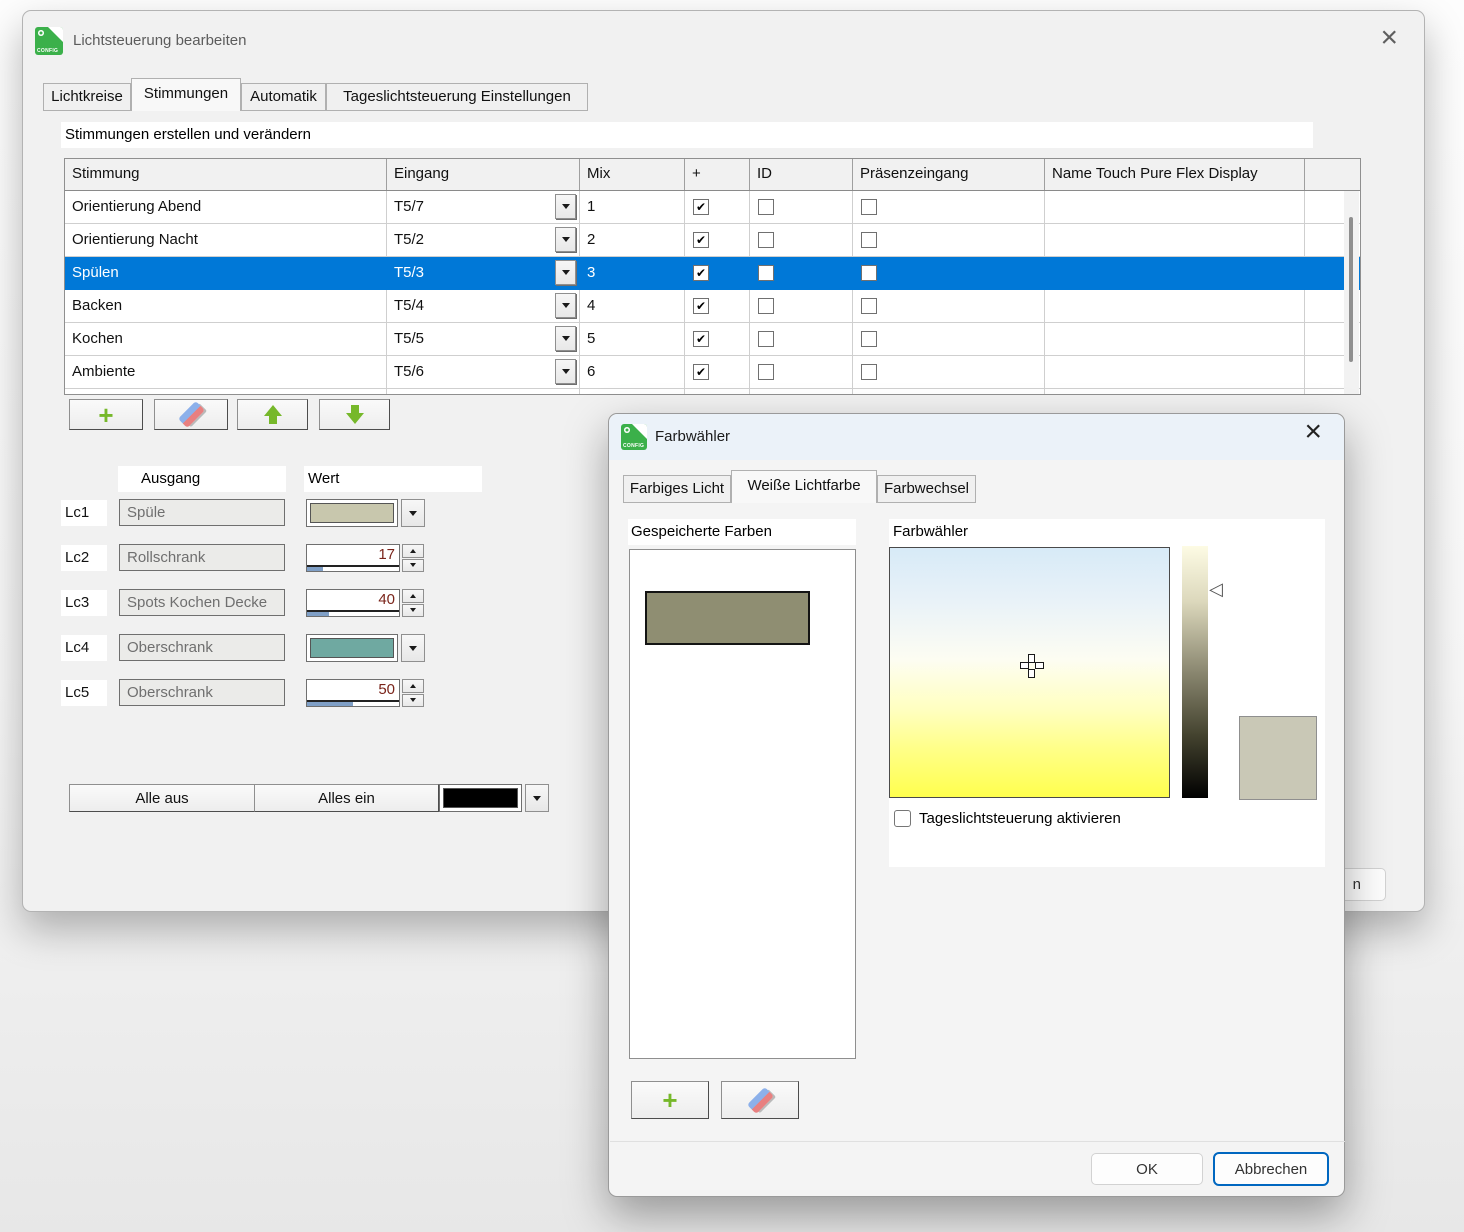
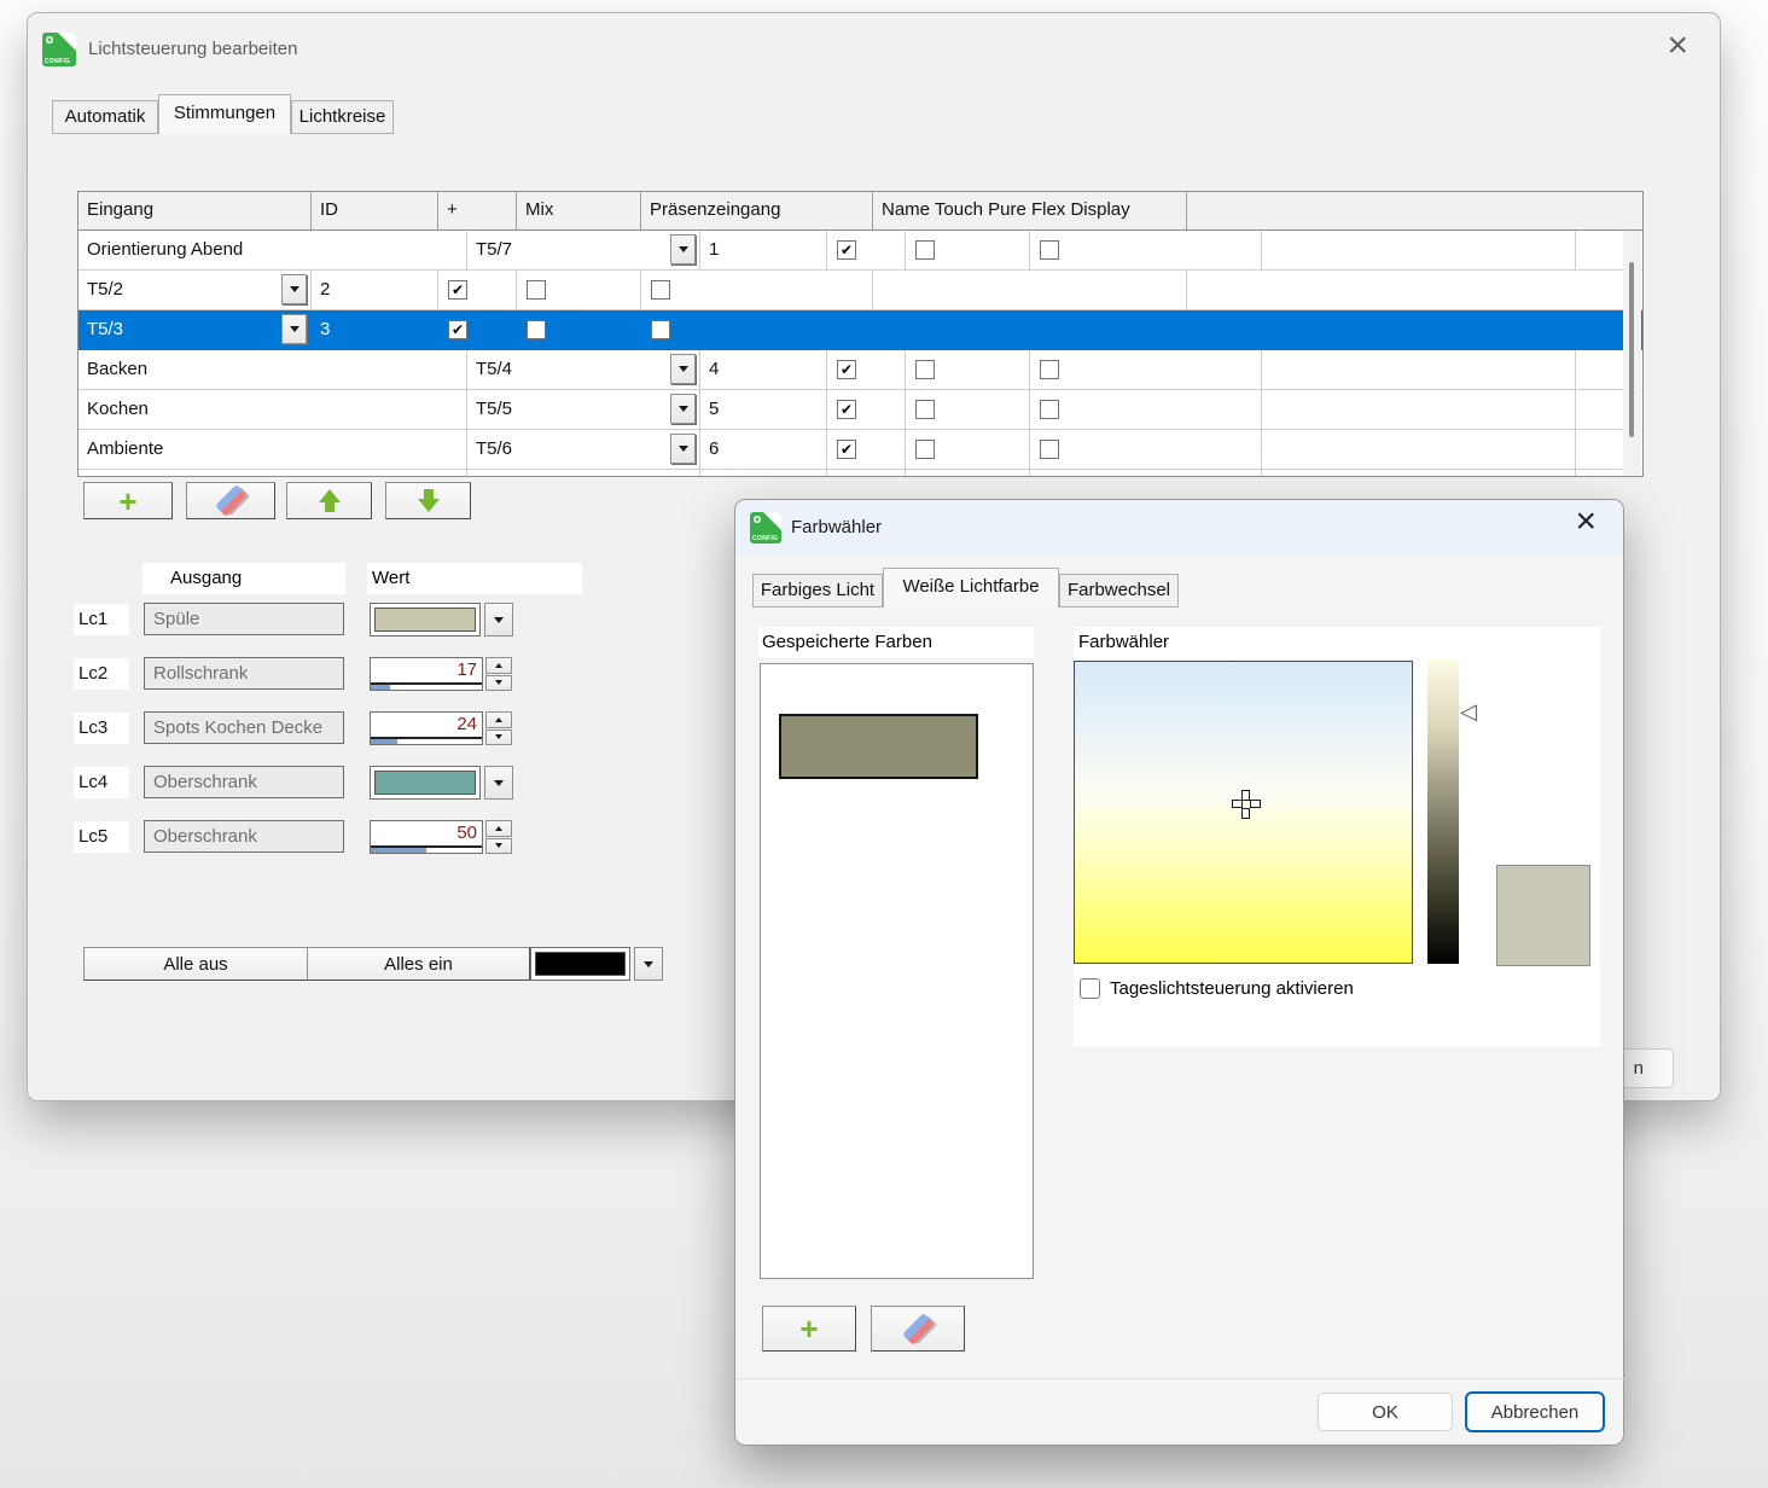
  Lichtsteuerung bearbeiten
- Lichtkreise
+ Automatik
  Stimmungen
- Automatik
+ Lichtkreise
- Tageslichtsteuerung Einstellungen
- Stimmungen erstellen und verändern
- Stimmung
  Eingang
- Mix
+ ID
  +
- ID
+ Mix
  Präsenzeingang
  Name Touch Pure Flex Display
  Orientierung Abend
  T5/7
  1
  ✔
- Orientierung Nacht
  T5/2
  2
  ✔
- Spülen
  T5/3
  3
  ✔
  Backen
  T5/4
  4
  ✔
  Kochen
  T5/5
  5
  ✔
  Ambiente
  T5/6
  6
  ✔
  Ausgang
  Wert
  Lc1
  Spüle
  Lc2
  Rollschrank
  17
  Lc3
  Spots Kochen Decke
- 40
+ 24
  Lc4
  Oberschrank
  Lc5
  Oberschrank
  50
  Alle aus
  Alles ein
  n
  Farbwähler
  Farbiges Licht
  Weiße Lichtfarbe
  Farbwechsel
  Gespeicherte Farben
  Farbwähler
  Tageslichtsteuerung aktivieren
  OK
  Abbrechen
